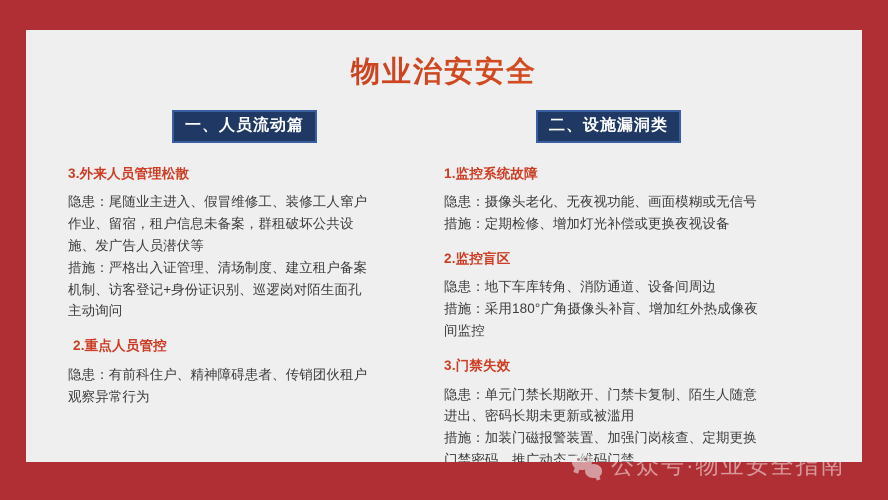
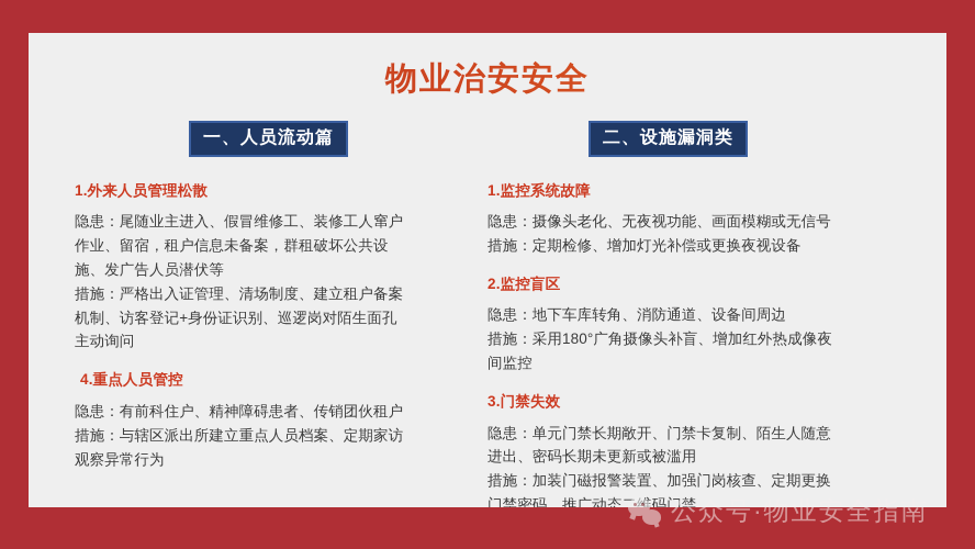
  物业治安安全
  一、人员流动篇
- 3.外来人员管理松散
+ 1.外来人员管理松散
  隐患：尾随业主进入、假冒维修工、装修工人窜户
  作业、留宿，租户信息未备案，群租破坏公共设
  施、发广告人员潜伏等
  措施：严格出入证管理、清场制度、建立租户备案
  机制、访客登记+身份证识别、巡逻岗对陌生面孔
  主动询问
- 2.重点人员管控
+ 4.重点人员管控
  隐患：有前科住户、精神障碍患者、传销团伙租户
+ 措施：与辖区派出所建立重点人员档案、定期家访
  观察异常行为
  二、设施漏洞类
  1.监控系统故障
  隐患：摄像头老化、无夜视功能、画面模糊或无信号
  措施：定期检修、增加灯光补偿或更换夜视设备
  2.监控盲区
  隐患：地下车库转角、消防通道、设备间周边
  措施：采用180°广角摄像头补盲、增加红外热成像夜
  间监控
  3.门禁失效
  隐患：单元门禁长期敞开、门禁卡复制、陌生人随意
  进出、密码长期未更新或被滥用
  措施：加装门磁报警装置、加强门岗核查、定期更换
  门禁密码、推广动态二维码门禁
  公众号·物业安全指南
